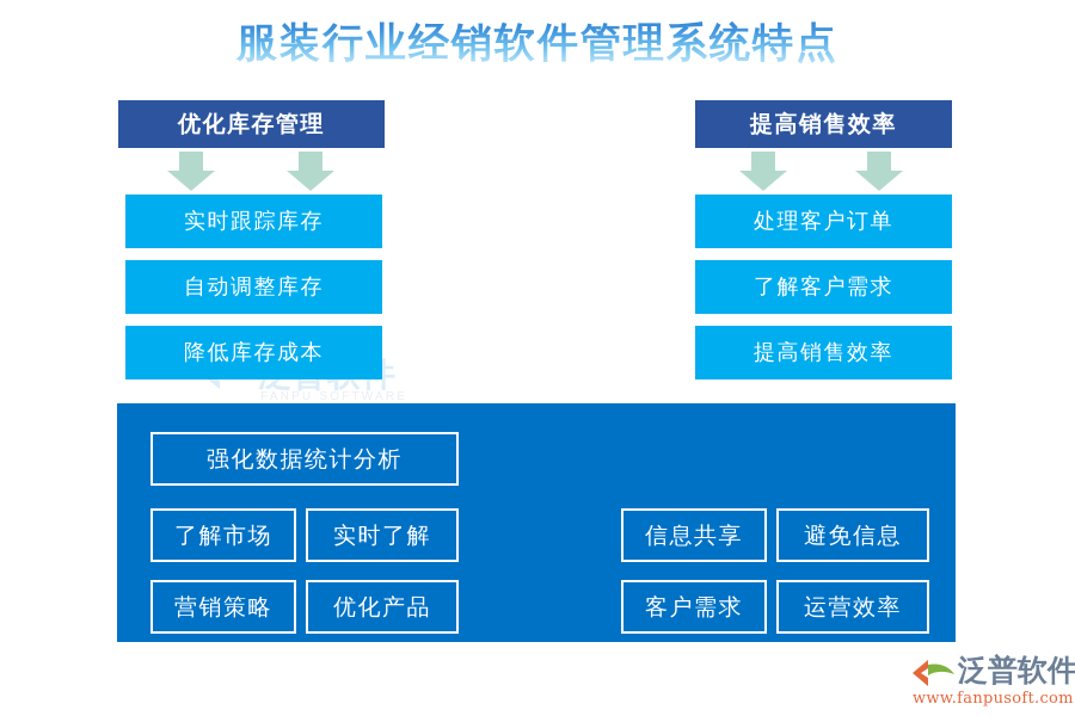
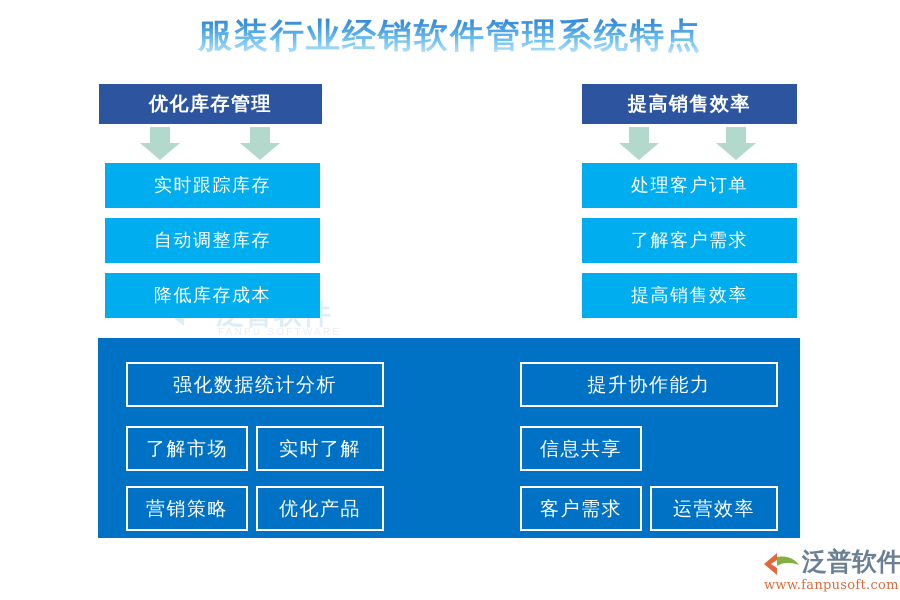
  服装行业经销软件管理系统特点
  FANPU SOFTWARE
  优化库存管理
  实时跟踪库存
  自动调整库存
  降低库存成本
  提高销售效率
  处理客户订单
  了解客户需求
  提高销售效率
  强化数据统计分析
  了解市场
  实时了解
  营销策略
  优化产品
+ 提升协作能力
  信息共享
- 避免信息
  客户需求
  运营效率
  泛普软件
  www.fanpusoft.com
